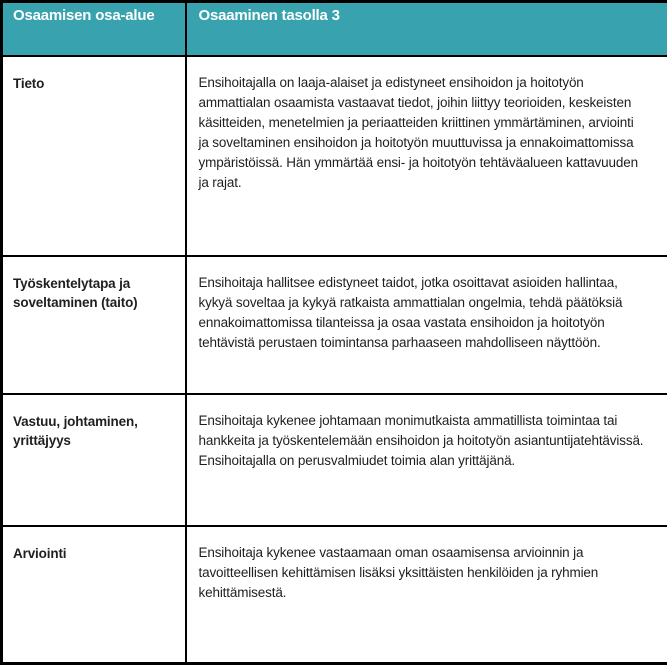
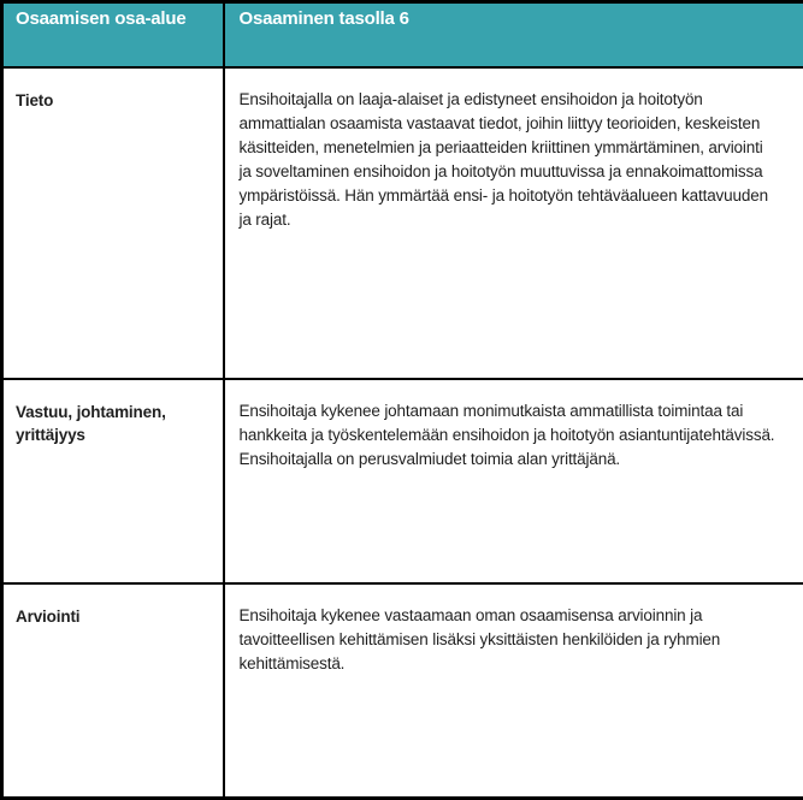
- Osaamisen osa-alue	Osaaminen tasolla 3
+ Osaamisen osa-alue	Osaaminen tasolla 6
  Tieto	Ensihoitajalla on laaja-alaiset ja edistyneet ensihoidon ja hoitotyön ammattialan osaamista vastaavat tiedot, joihin liittyy teorioiden, keskeisten käsitteiden, menetelmien ja periaatteiden kriittinen ymmärtäminen, arviointi ja soveltaminen ensihoidon ja hoitotyön muuttuvissa ja ennakoimattomissa ympäristöissä. Hän ymmärtää ensi- ja hoitotyön tehtäväalueen kattavuuden ja rajat.
- Työskentelytapa ja soveltaminen (taito)	Ensihoitaja hallitsee edistyneet taidot, jotka osoittavat asioiden hallintaa, kykyä soveltaa ja kykyä ratkaista ammattialan ongelmia, tehdä päätöksiä ennakoimattomissa tilanteissa ja osaa vastata ensihoidon ja hoitotyön tehtävistä perustaen toimintansa parhaaseen mahdolliseen näyttöön.
  Vastuu, johtaminen, yrittäjyys	Ensihoitaja kykenee johtamaan monimutkaista ammatillista toimintaa tai hankkeita ja työskentelemään ensihoidon ja hoitotyön asiantuntijatehtävissä. Ensihoitajalla on perusvalmiudet toimia alan yrittäjänä.
  Arviointi	Ensihoitaja kykenee vastaamaan oman osaamisensa arvioinnin ja tavoitteellisen kehittämisen lisäksi yksittäisten henkilöiden ja ryhmien kehittämisestä.
